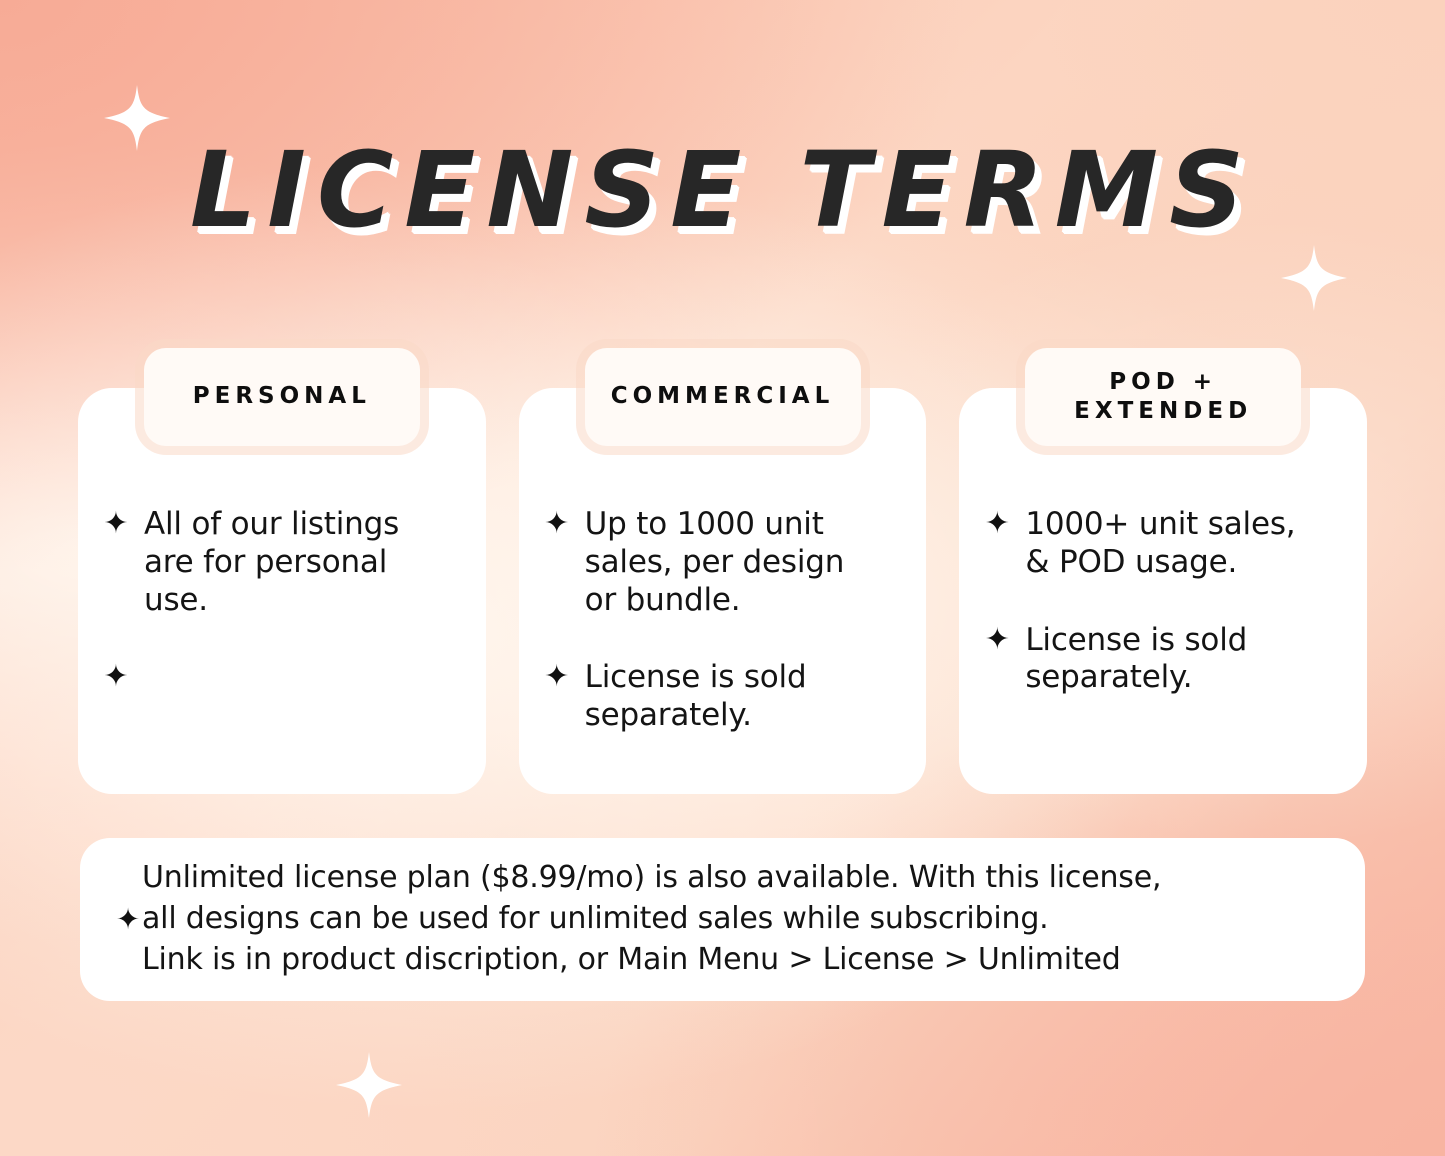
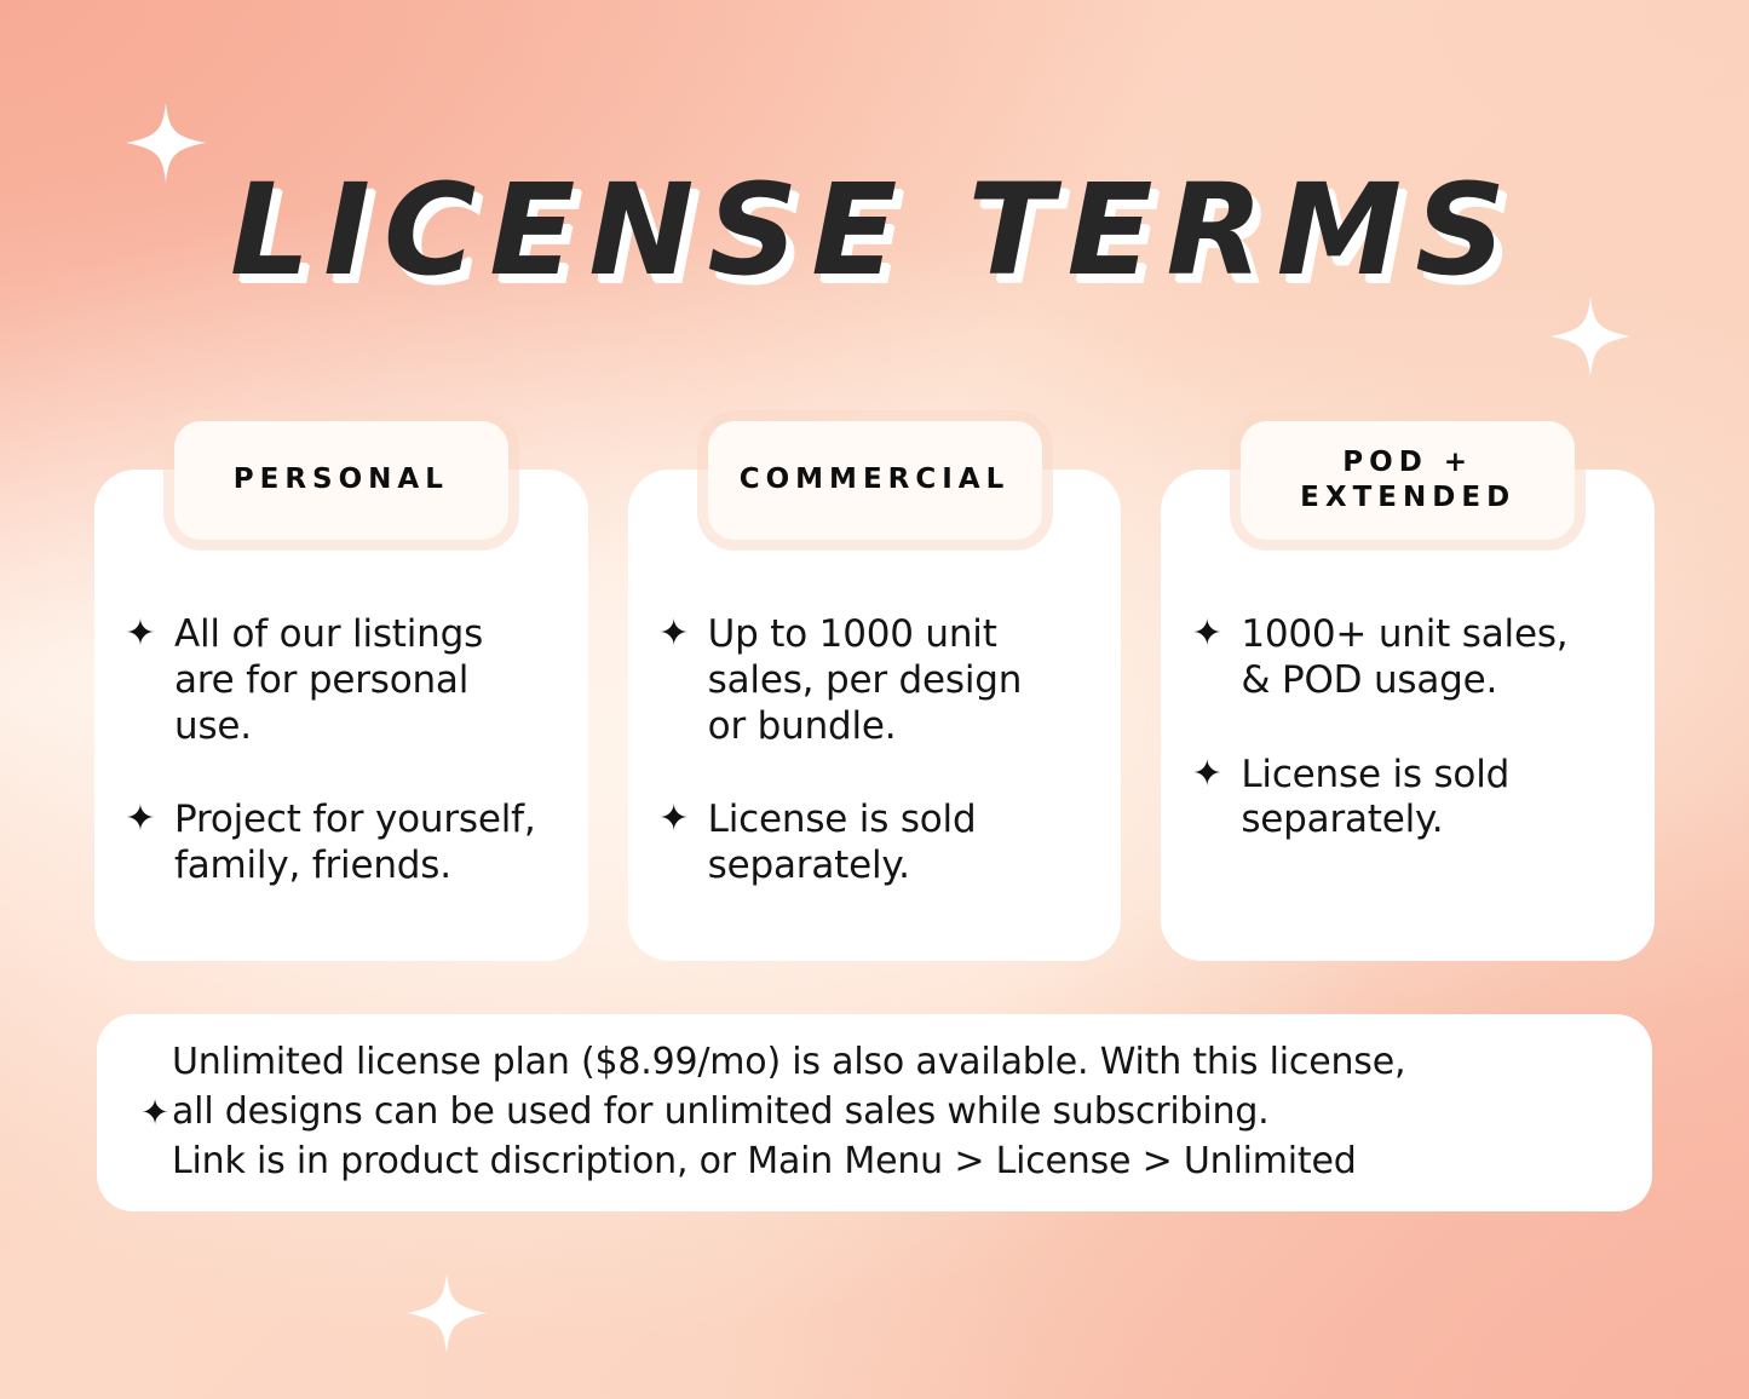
  LICENSE TERMS
  PERSONAL
  ✦
  All of our listings
  are for personal
  use.
  ✦
+ Project for yourself,
+ family, friends.
  COMMERCIAL
  ✦
  Up to 1000 unit
  sales, per design
  or bundle.
  ✦
  License is sold
  separately.
  POD +
  EXTENDED
  ✦
  1000+ unit sales,
  & POD usage.
  ✦
  License is sold
  separately.
  ✦
  Unlimited license plan ($8.99/mo) is also available. With this license,
  all designs can be used for unlimited sales while subscribing.
  Link is in product discription, or Main Menu > License > Unlimited
